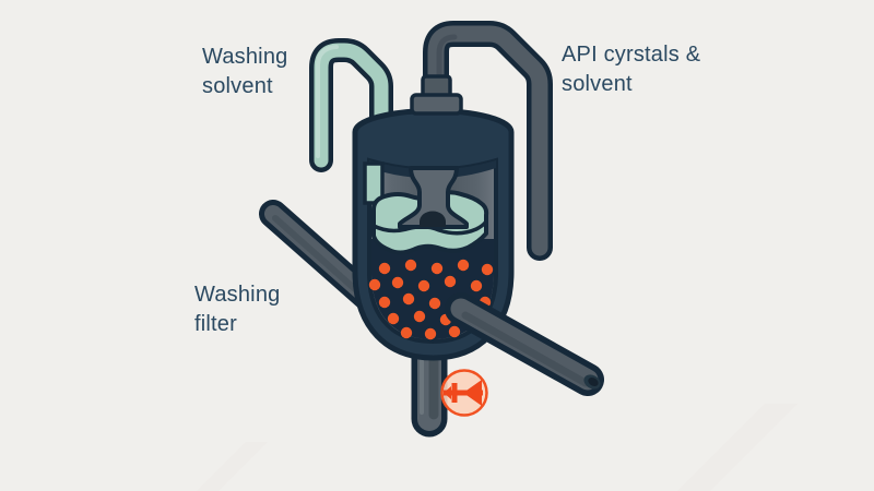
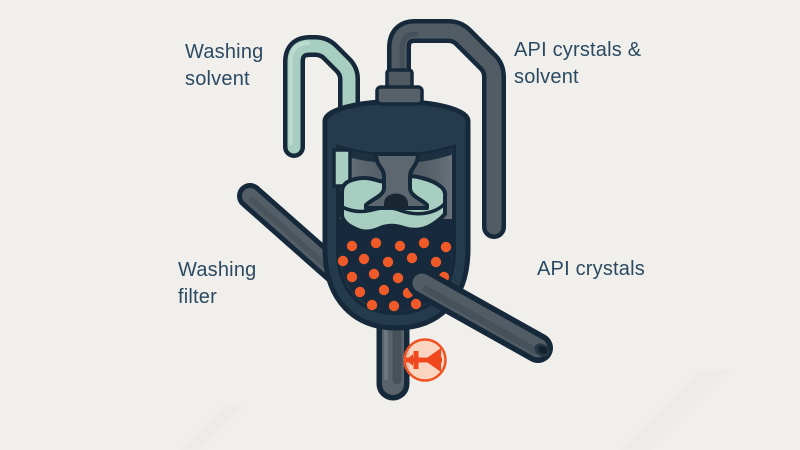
  Washing
  solvent
  API cyrstals &
  solvent
  Washing
  filter
+ API crystals
